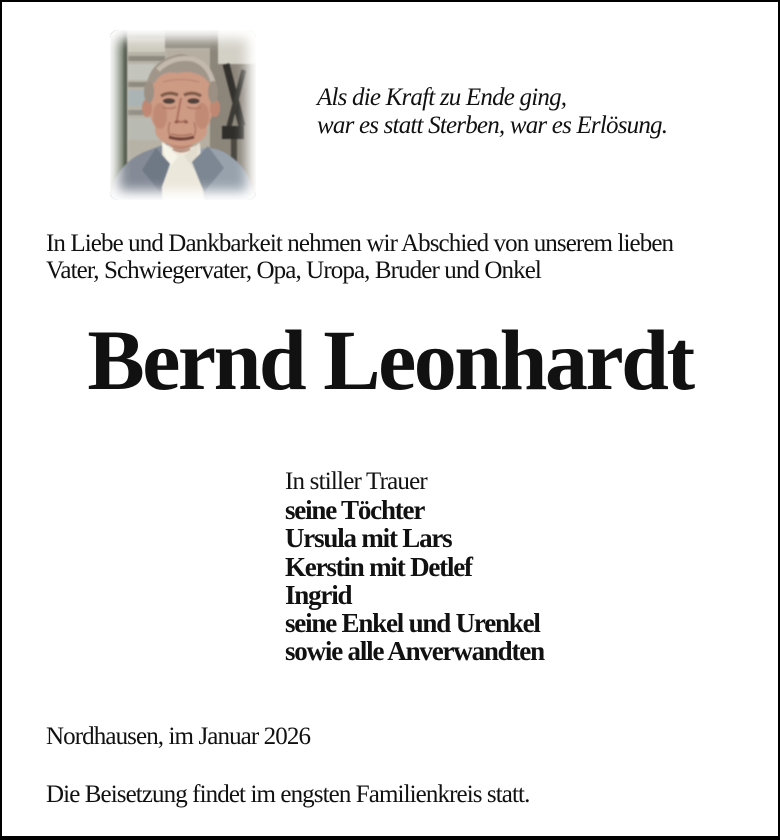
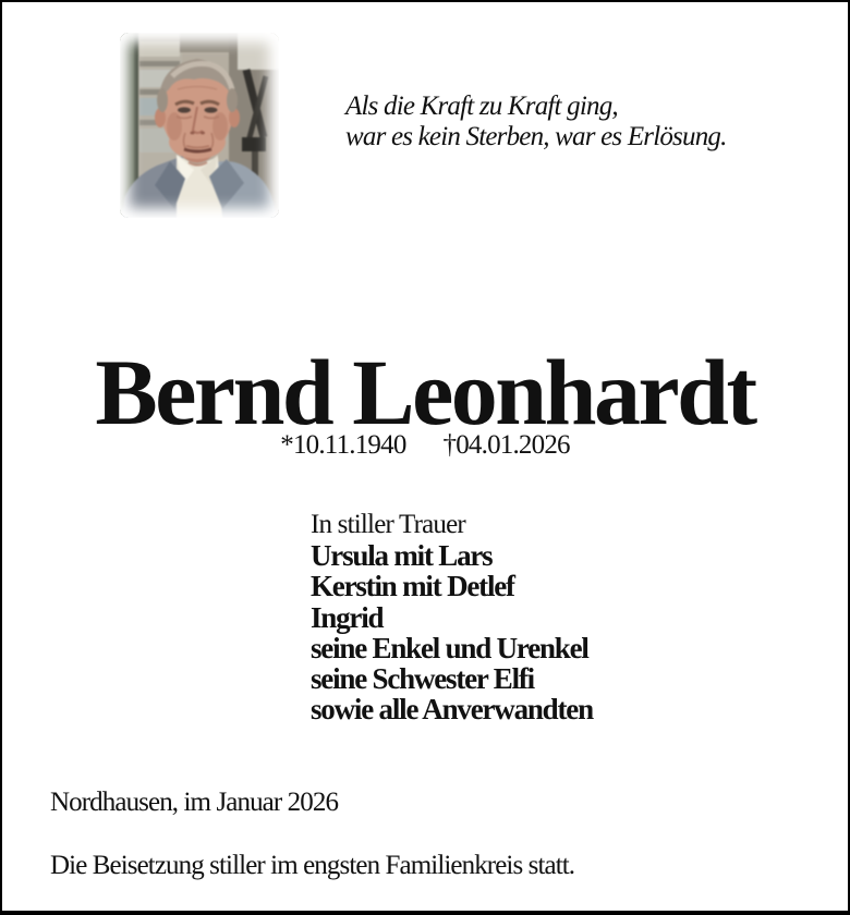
- Als die Kraft zu Ende ging,
+ Als die Kraft zu Kraft ging,
- war es statt Sterben, war es Erlösung.
+ war es kein Sterben, war es Erlösung.
- In Liebe und Dankbarkeit nehmen wir Abschied von unserem lieben
- Vater, Schwiegervater, Opa, Uropa, Bruder und Onkel
  Bernd Leonhardt
+ *10.11.1940 †04.01.2026
  In stiller Trauer
- seine Töchter
  Ursula mit Lars
  Kerstin mit Detlef
  Ingrid
  seine Enkel und Urenkel
+ seine Schwester Elfi
  sowie alle Anverwandten
  Nordhausen, im Januar 2026
- Die Beisetzung findet im engsten Familienkreis statt.
+ Die Beisetzung stiller im engsten Familienkreis statt.
